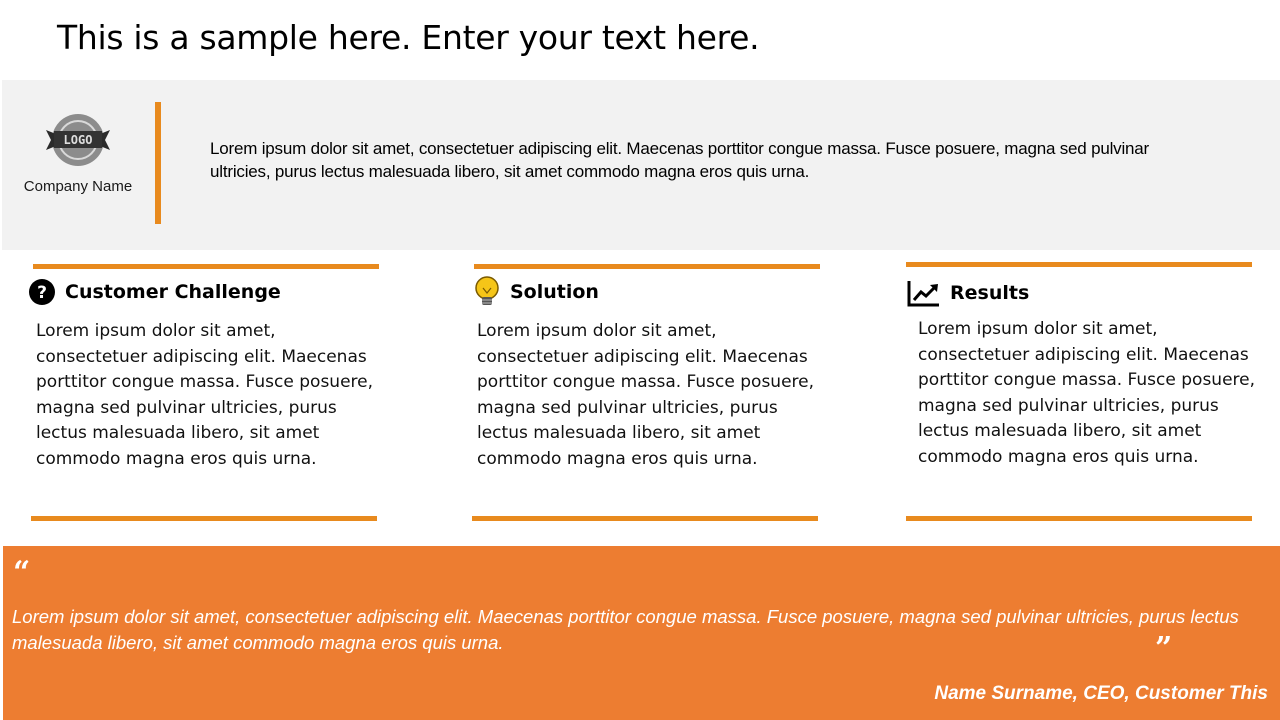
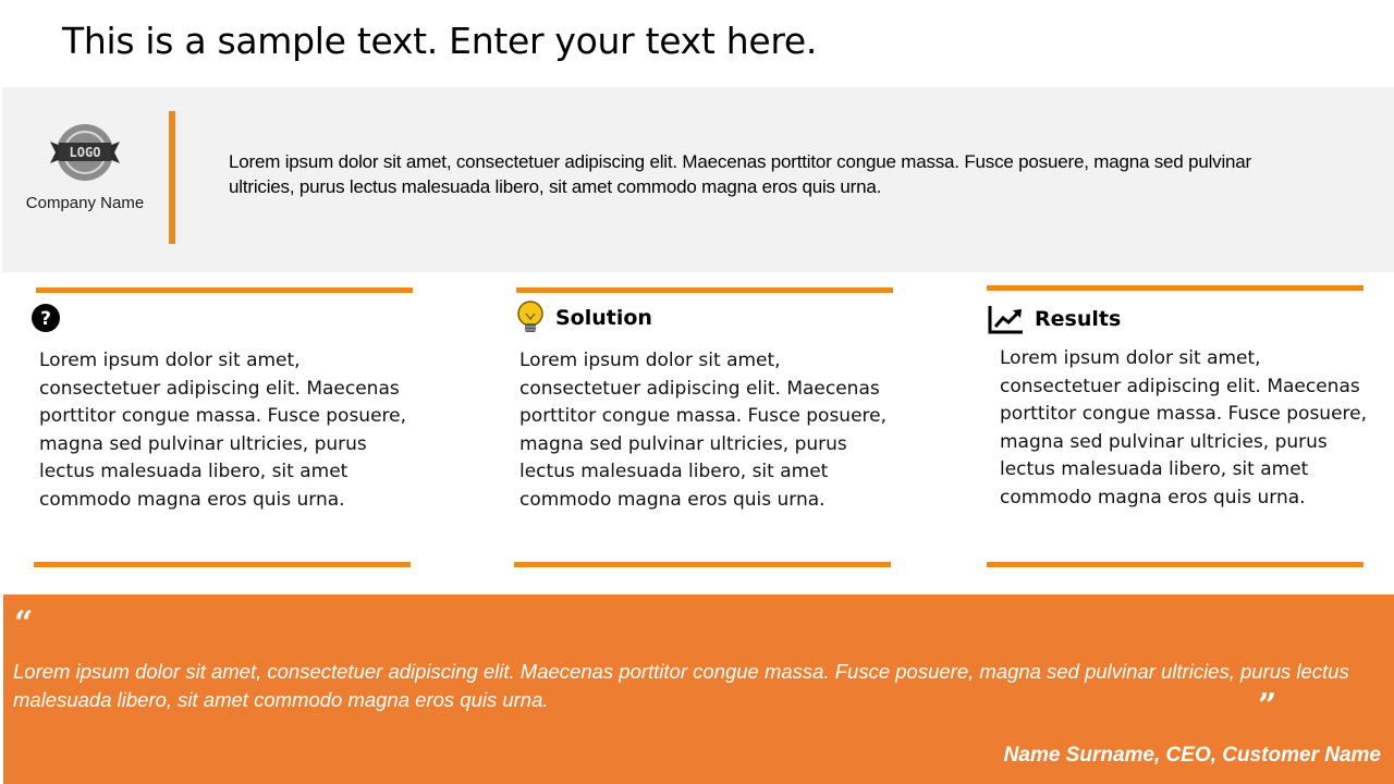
- This is a sample here. Enter your text here.
+ This is a sample text. Enter your text here.
  LOGO
  Company Name
  Lorem ipsum dolor sit amet, consectetuer adipiscing elit. Maecenas porttitor congue massa. Fusce posuere, magna sed pulvinar ultricies, purus lectus malesuada libero, sit amet commodo magna eros quis urna.
  ?
- Customer Challenge
  Lorem ipsum dolor sit amet, consectetuer adipiscing elit. Maecenas porttitor congue massa. Fusce posuere, magna sed pulvinar ultricies, purus lectus malesuada libero, sit amet commodo magna eros quis urna.
  Solution
  Lorem ipsum dolor sit amet, consectetuer adipiscing elit. Maecenas porttitor congue massa. Fusce posuere, magna sed pulvinar ultricies, purus lectus malesuada libero, sit amet commodo magna eros quis urna.
  Results
  Lorem ipsum dolor sit amet, consectetuer adipiscing elit. Maecenas porttitor congue massa. Fusce posuere, magna sed pulvinar ultricies, purus lectus malesuada libero, sit amet commodo magna eros quis urna.
  “
  Lorem ipsum dolor sit amet, consectetuer adipiscing elit. Maecenas porttitor congue massa. Fusce posuere, magna sed pulvinar ultricies, purus lectus malesuada libero, sit amet commodo magna eros quis urna.
  ”
- Name Surname, CEO, Customer This
+ Name Surname, CEO, Customer Name
